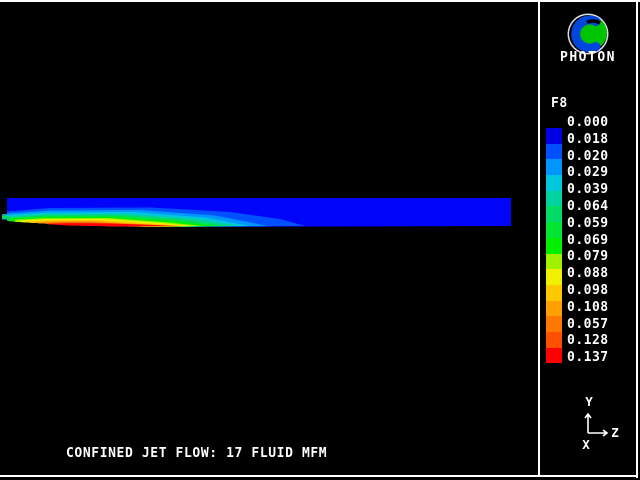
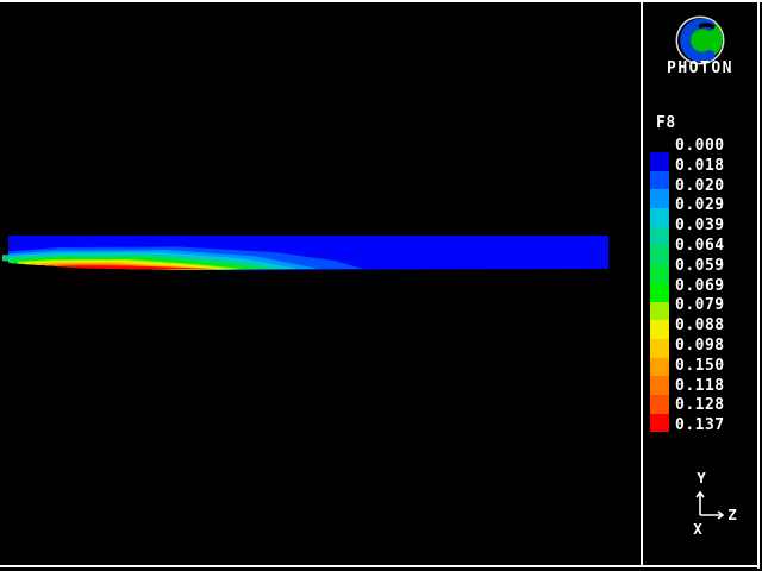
- CONFINED JET FLOW: 17 FLUID MFM
  PHOTON
  F8
  0.000
  0.018
  0.020
  0.029
  0.039
  0.064
  0.059
  0.069
  0.079
  0.088
  0.098
- 0.108
+ 0.150
- 0.057
+ 0.118
  0.128
  0.137
  Y
  Z
  X
